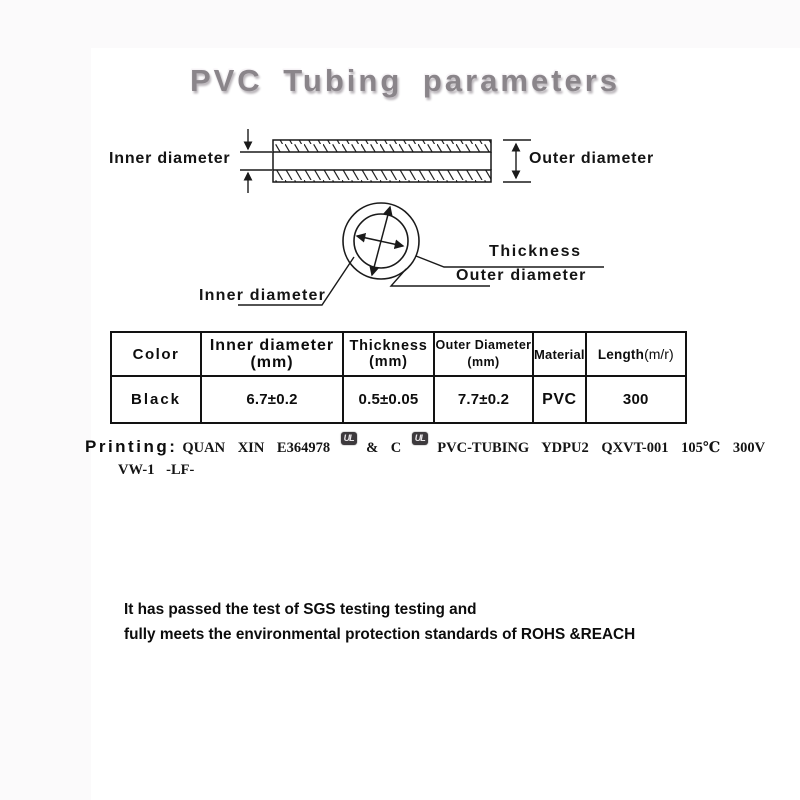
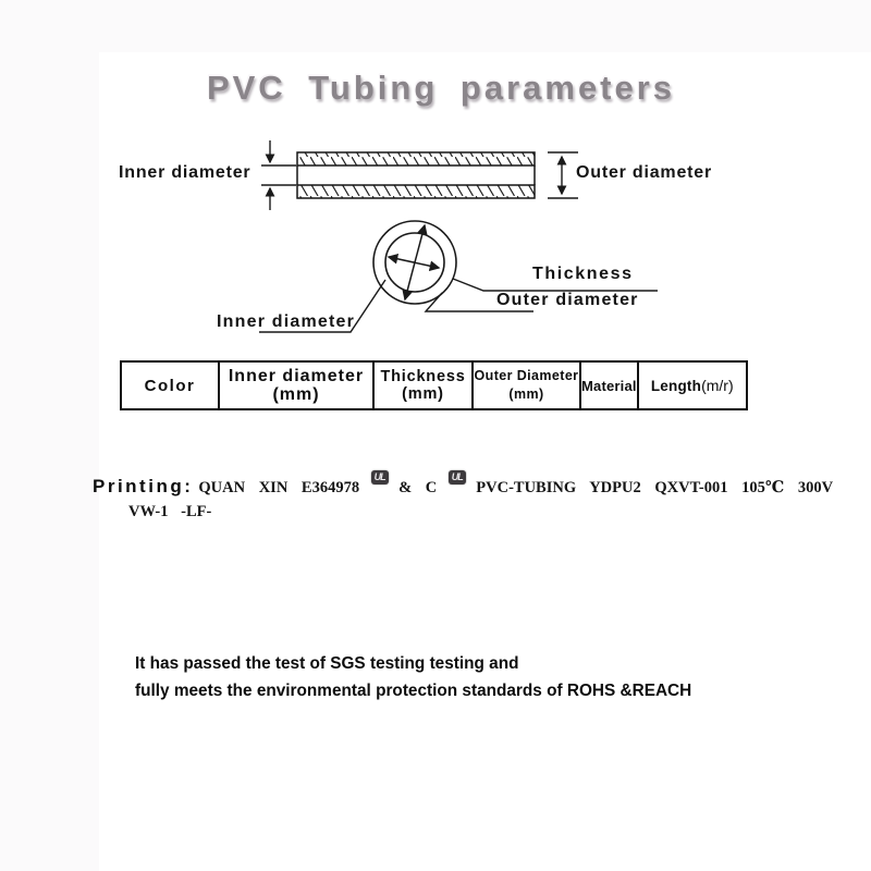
  PVC Tubing parameters
  Inner diameter
  Outer diameter
  Thickness
  Outer diameter
  Inner diameter
  Color	Inner diameter (mm)	Thickness (mm)	Outer Diameter (mm)	Material	Length(m/r)
- Black	6.7±0.2	0.5±0.05	7.7±0.2	PVC	300
  Printing: QUAN XIN E364978
  UL
  & C
  UL
  PVC-TUBING YDPU2 QXVT-001 105℃ 300V
  VW-1 -LF-
  It has passed the test of SGS testing testing and
  fully meets the environmental protection standards of ROHS &REACH
